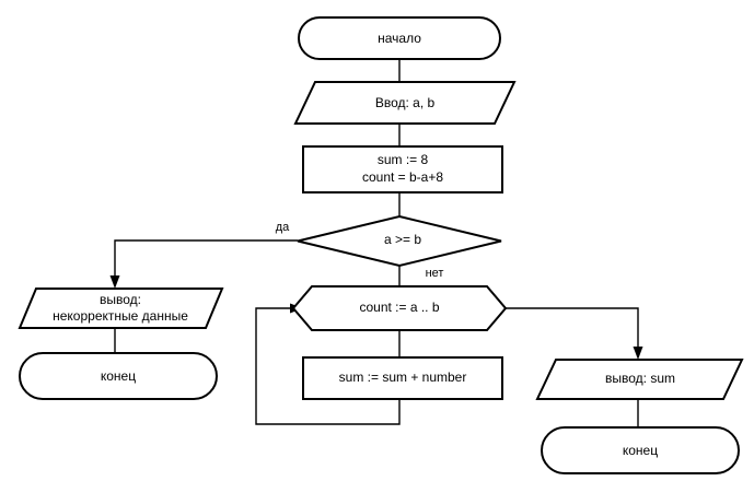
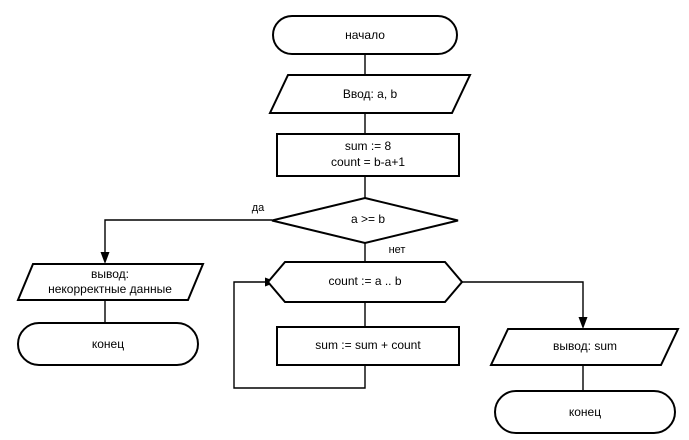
  начало
  Ввод: a, b
  sum := 8
- count = b-a+8
+ count = b-a+1
  a >= b
  да
  нет
  вывод:
  некорректные данные
  конец
  count := a .. b
- sum := sum + number
+ sum := sum + count
  вывод: sum
  конец
